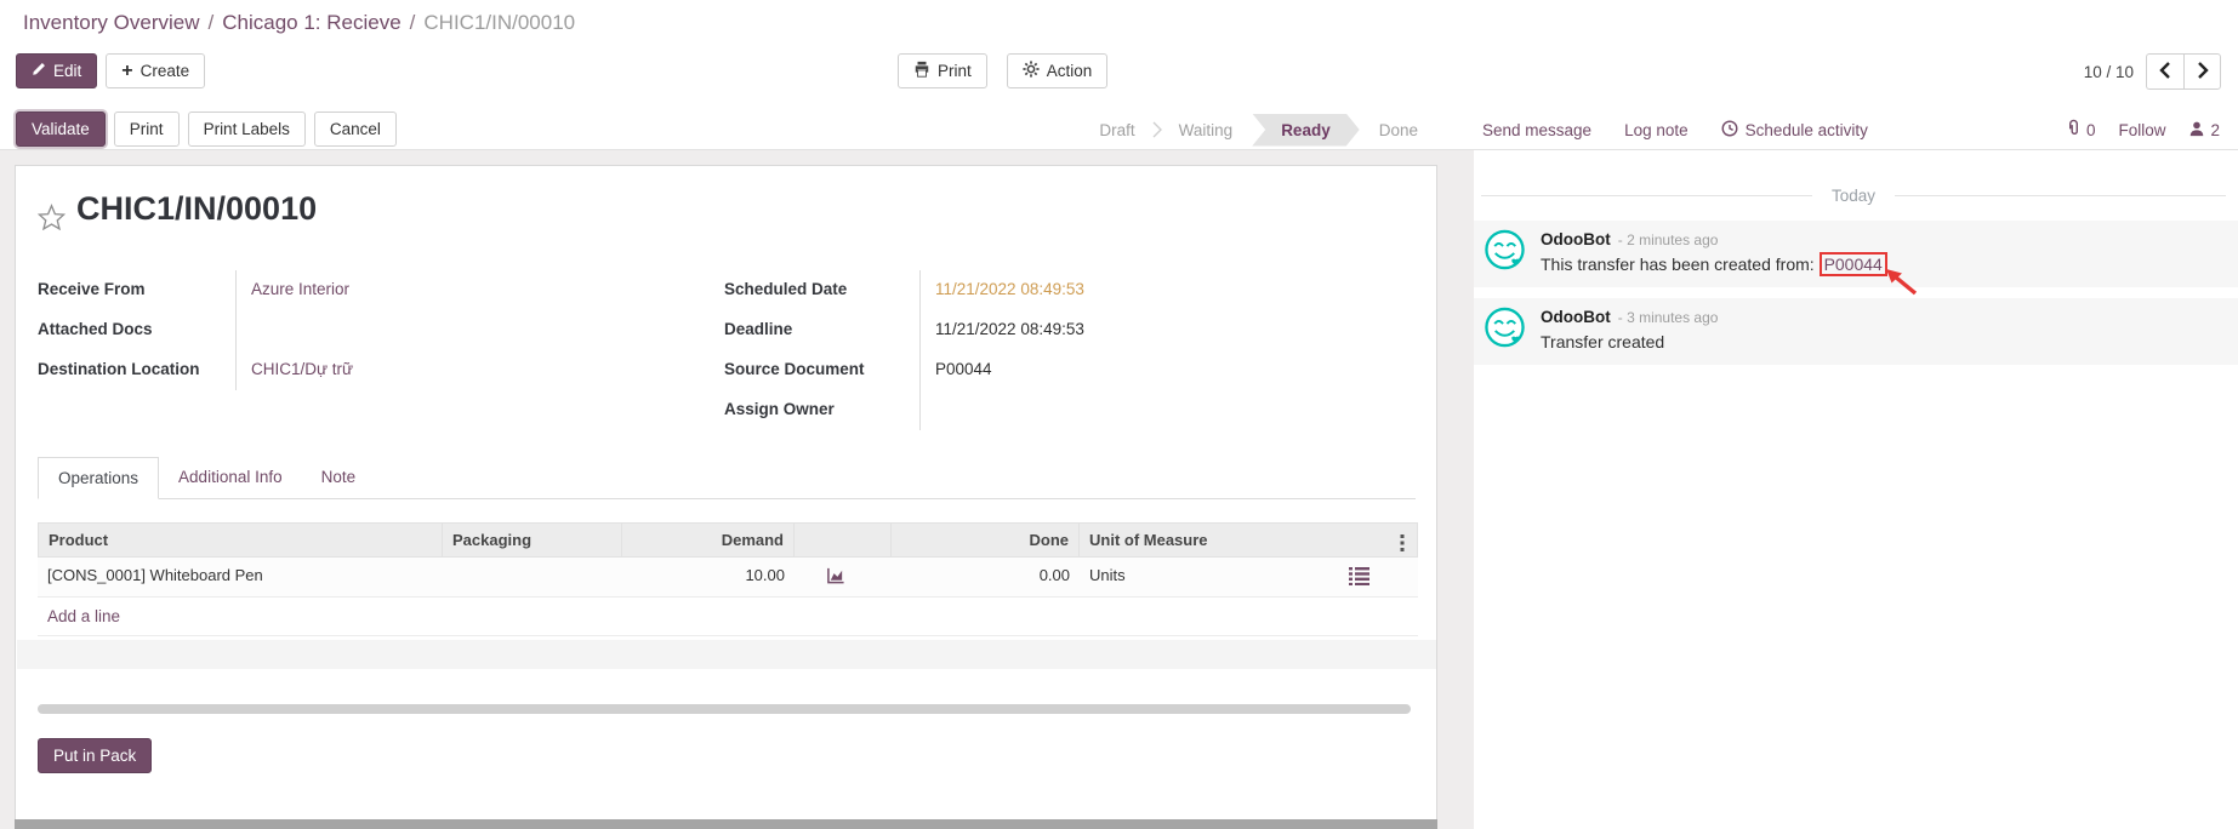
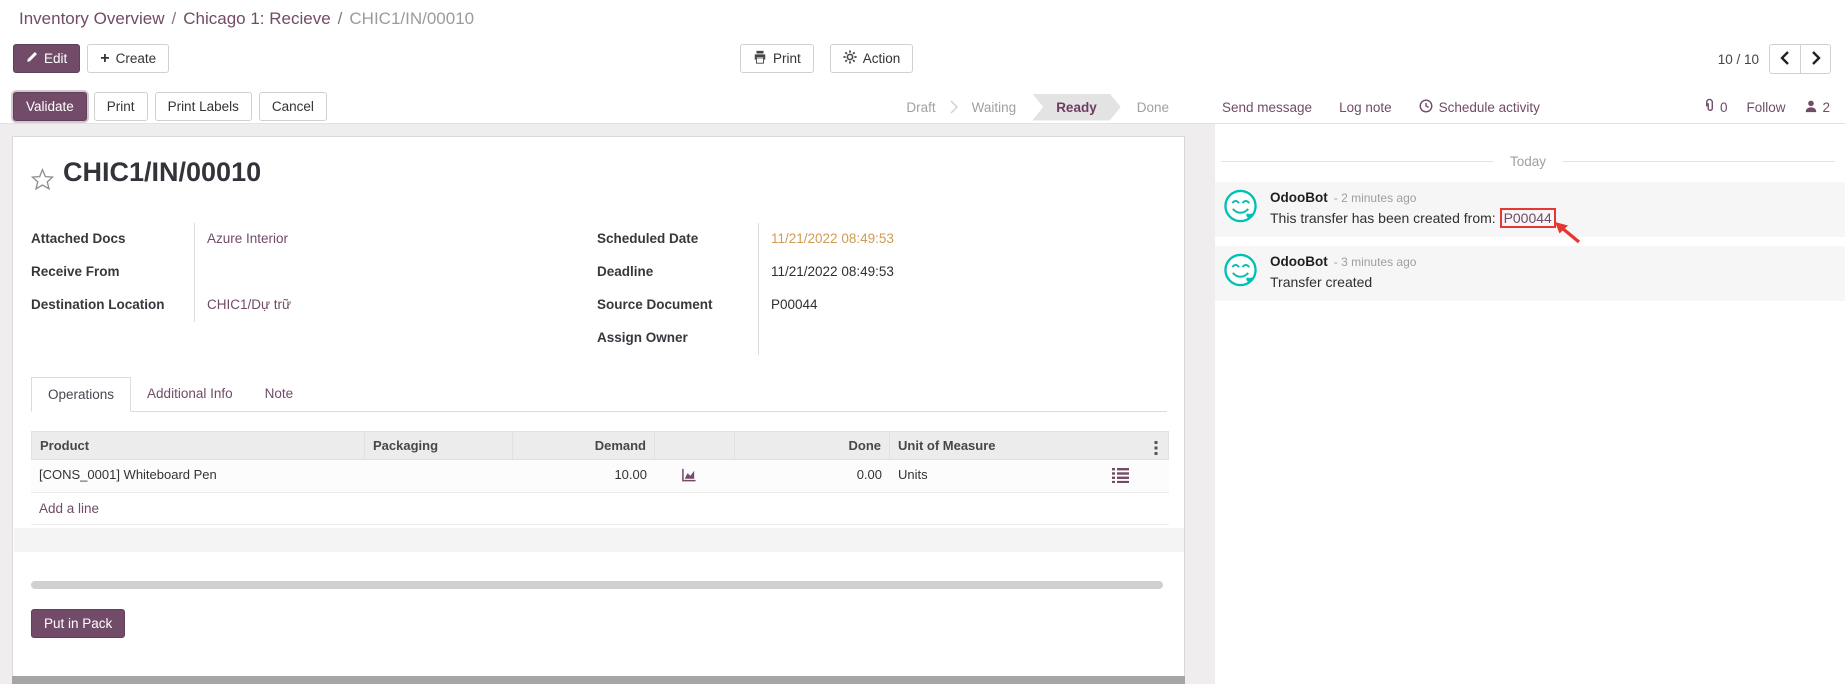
  Inventory Overview / Chicago 1: Recieve / CHIC1/IN/00010
  Edit
  +
  Create
  Print
  Action
  10 / 10
  Validate
  Print
  Print Labels
  Cancel
  Draft
  Waiting
  Ready
  Done
  Send message
  Log note
  Schedule activity
  0
  Follow
  2
  CHIC1/IN/00010
- Receive From
+ Attached Docs
  Azure Interior
- Attached Docs
+ Receive From
  Destination Location
  CHIC1/Dự trữ
  Scheduled Date
  11/21/2022 08:49:53
  Deadline
  11/21/2022 08:49:53
  Source Document
  P00044
  Assign Owner
  Operations
  Additional Info
  Note
  Product
  Packaging
  Demand
  Done
  Unit of Measure
  [CONS_0001] Whiteboard Pen
  10.00
  0.00
  Units
  Add a line
  Put in Pack
  Today
  OdooBot - 2 minutes ago
  This transfer has been created from: P00044
  OdooBot - 3 minutes ago
  Transfer created
